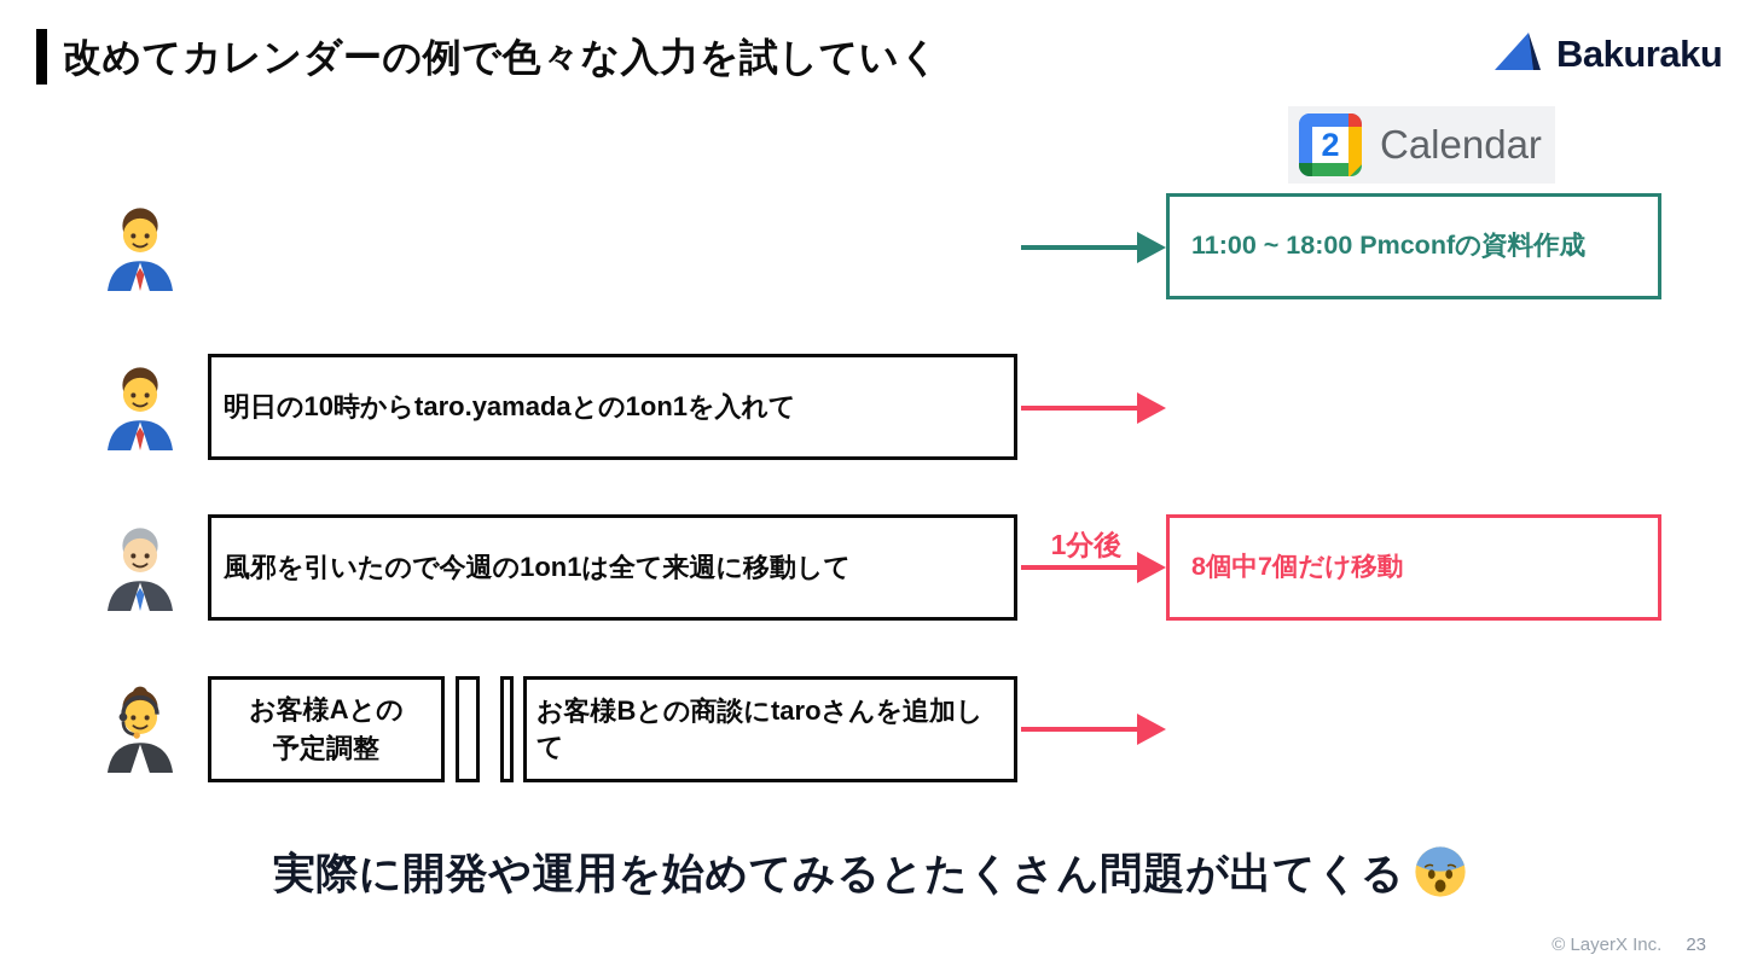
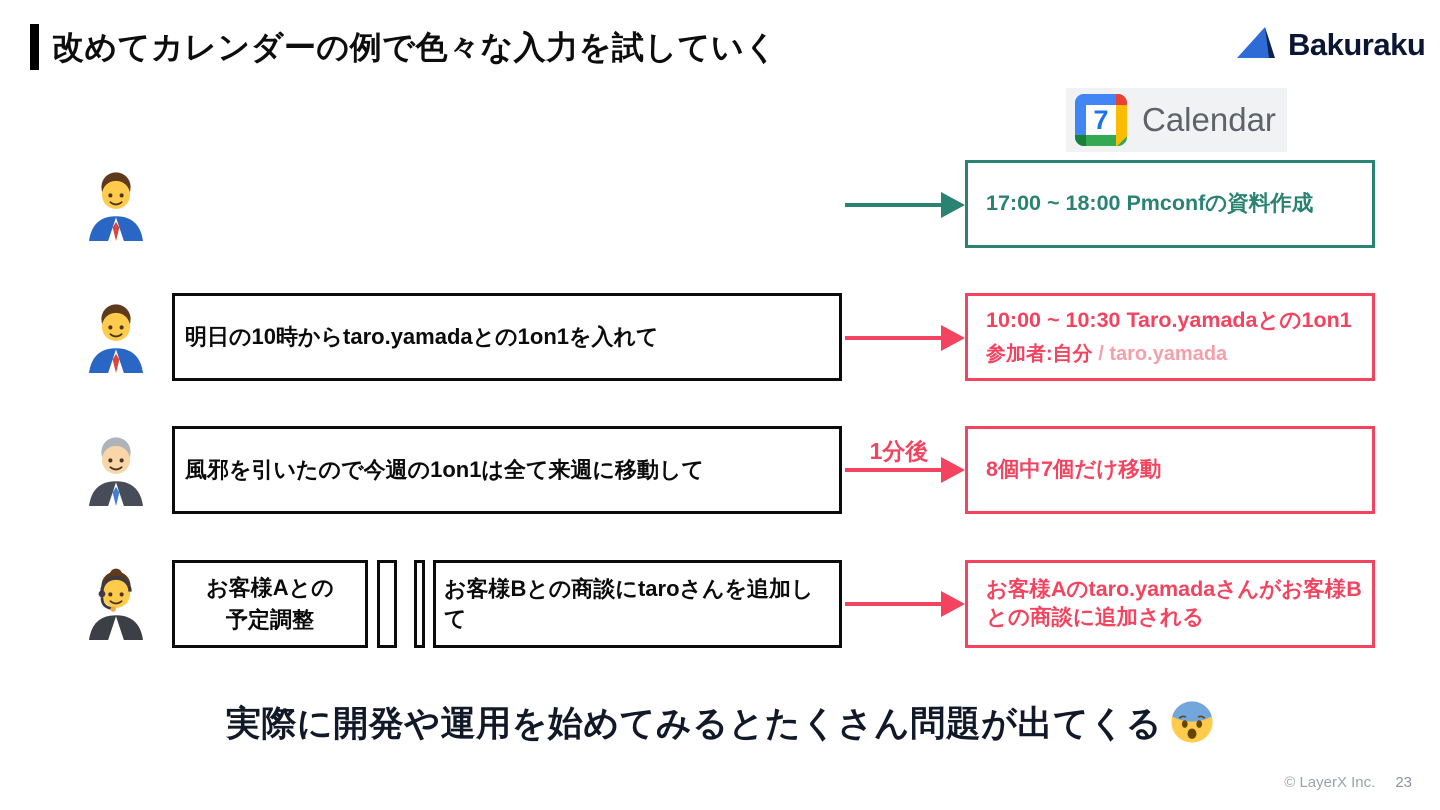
  改めてカレンダーの例で色々な入力を試していく
  Bakuraku
- 2
+ 7
  Calendar
- 11:00 ~ 18:00 Pmconfの資料作成
+ 17:00 ~ 18:00 Pmconfの資料作成
  明日の10時からtaro.yamadaとの1on1を入れて
+ 10:00 ~ 10:30 Taro.yamadaとの1on1
+ 参加者:自分 / taro.yamada
  風邪を引いたので今週の1on1は全て来週に移動して
  1分後
  8個中7個だけ移動
  お客様Aとの
  予定調整
  お客様Bとの商談にtaroさんを追加して
+ お客様Aのtaro.yamadaさんがお客様Bとの商談に追加される
  実際に開発や運用を始めてみるとたくさん問題が出てくる
  © LayerX Inc.
  23
